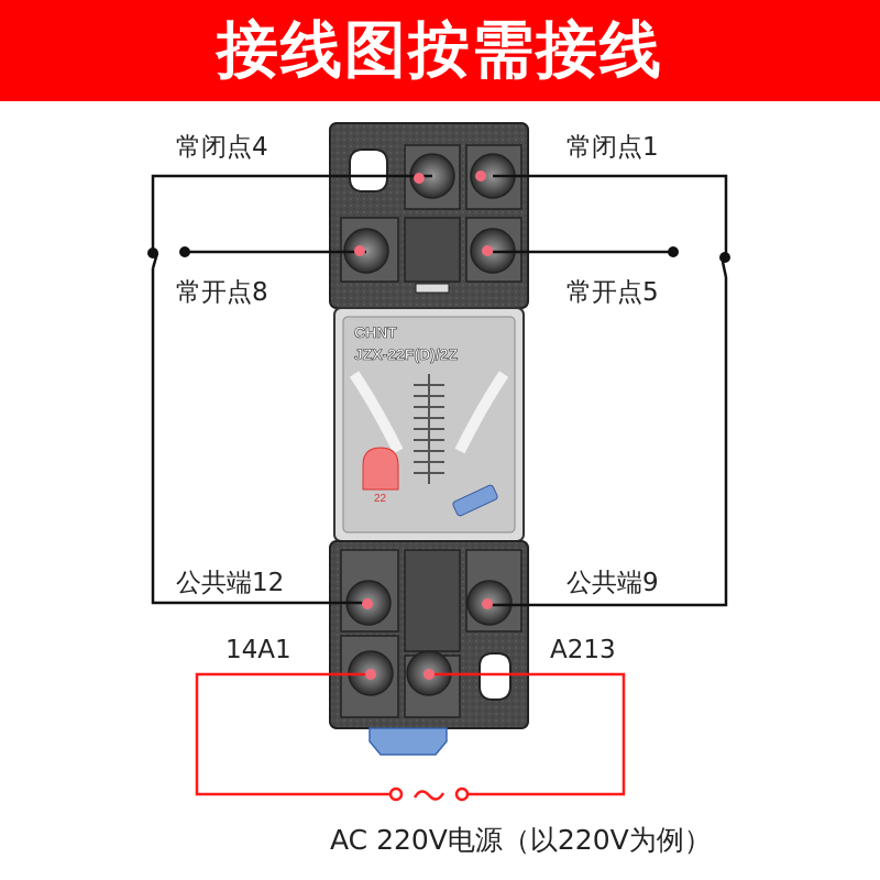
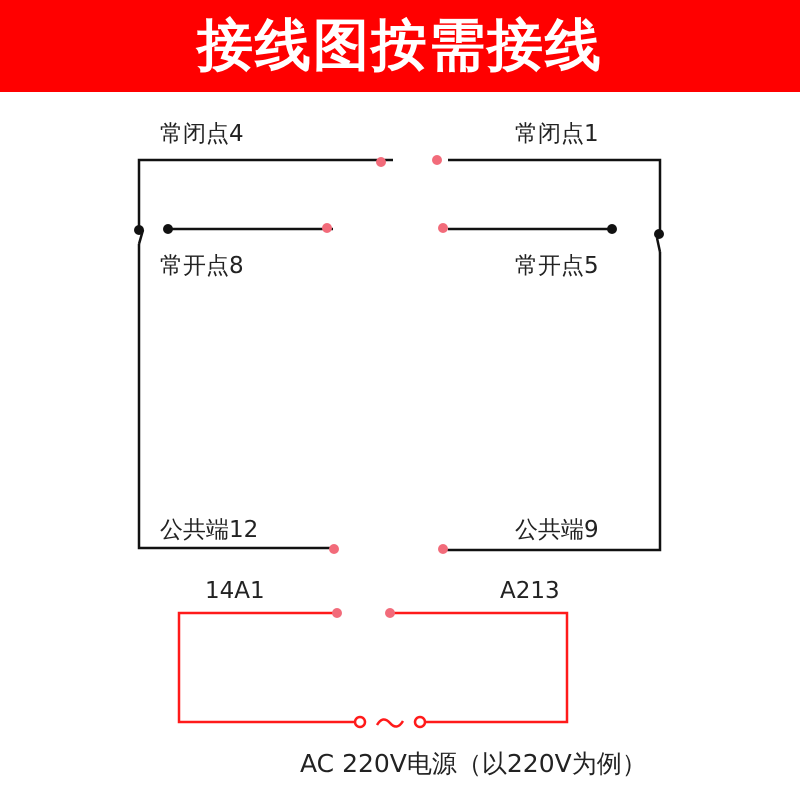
  接线图按需接线
- CHNT
- JZX-22F(D)/2Z
- 22
  常闭点4
  常闭点1
  常开点8
  常开点5
  公共端12
  公共端9
  14A1
  A213
  AC 220V电源（以220V为例）
